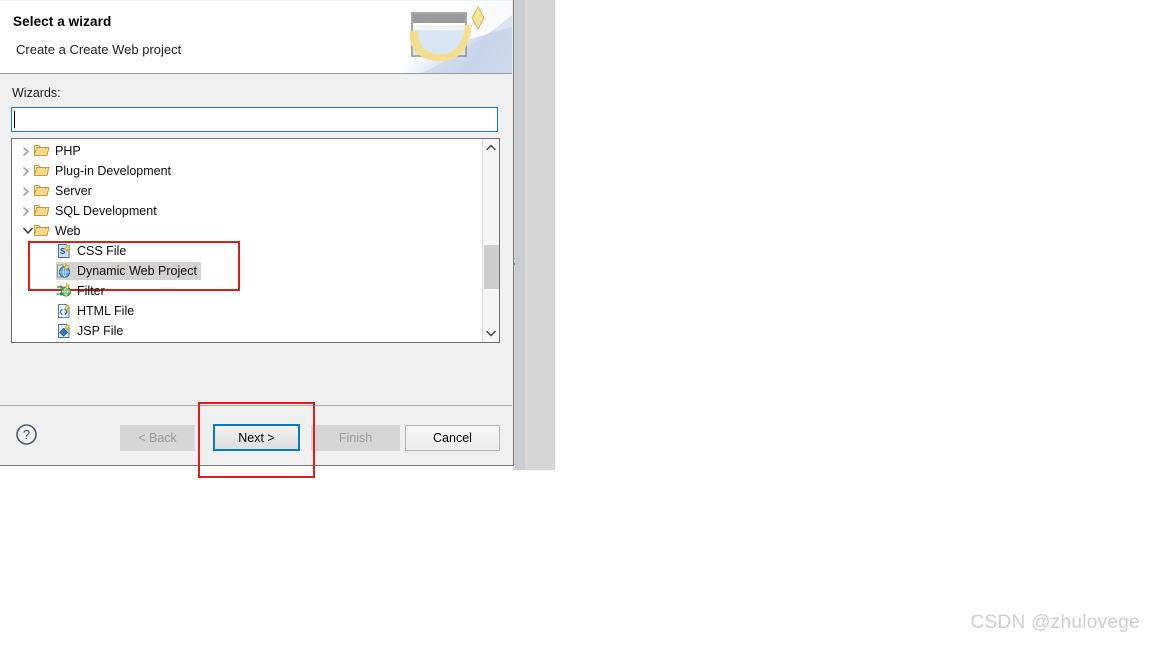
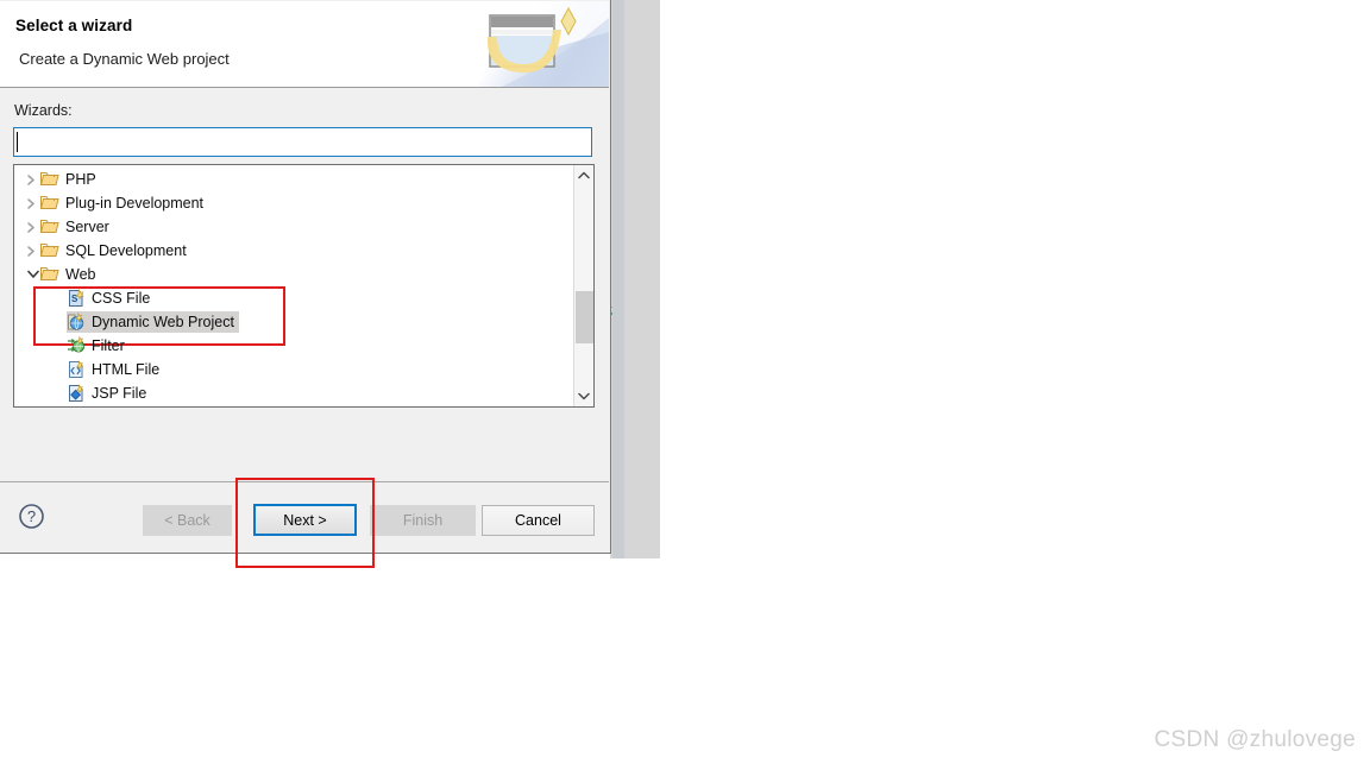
  Select a wizard
- Create a Create Web project
+ Create a Dynamic Web project
  Wizards:
  PHP
  Plug-in Development
  Server
  SQL Development
  Web
  S
  CSS File
  Dynamic Web Project
  Filter
  HTML File
  JSP File
  ?
  < Back
  Next >
  Finish
  Cancel
  CSDN @zhulovege
